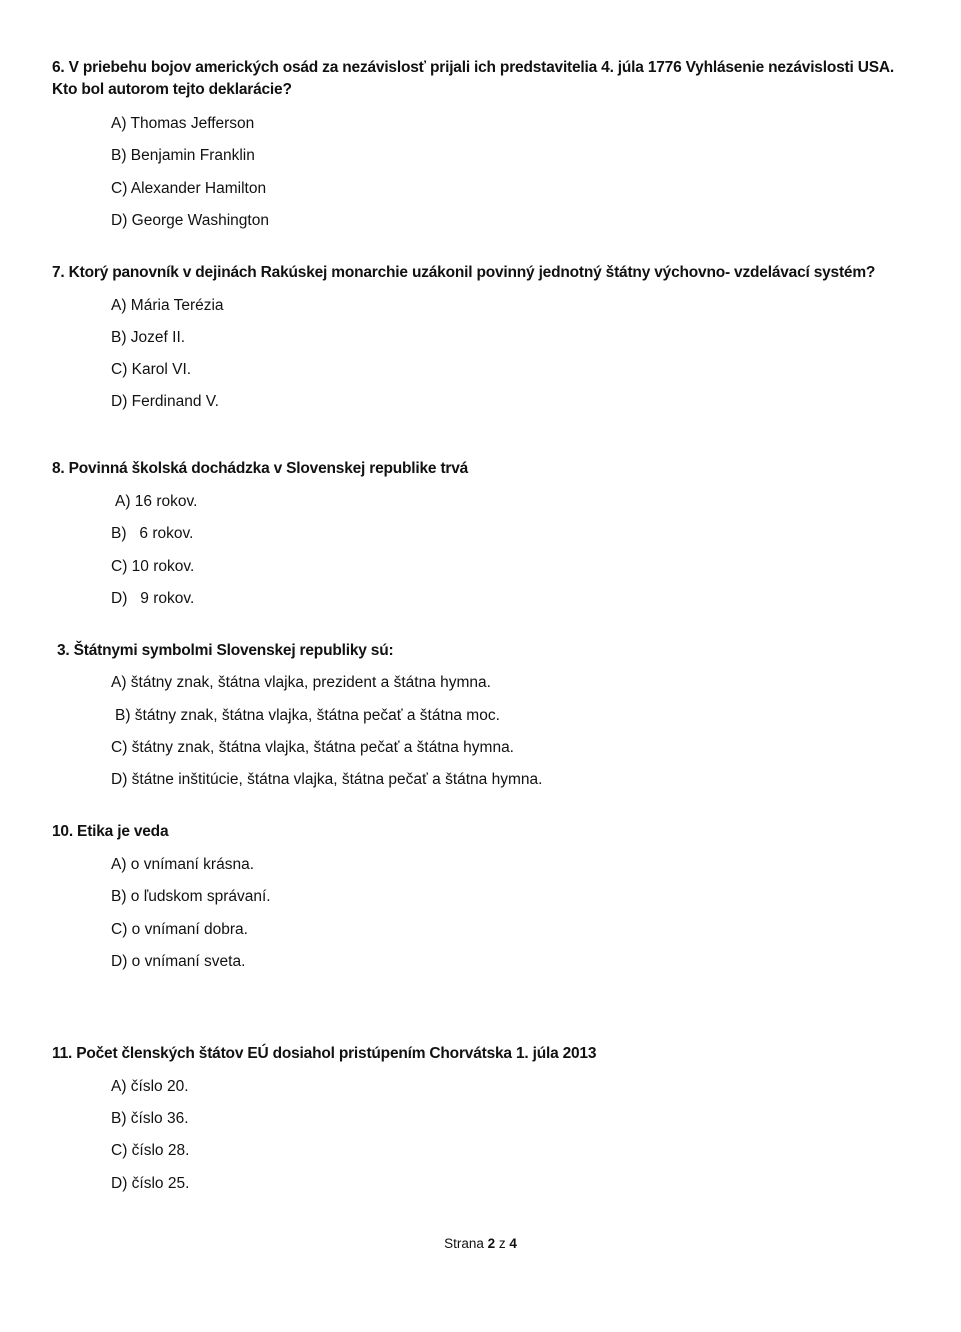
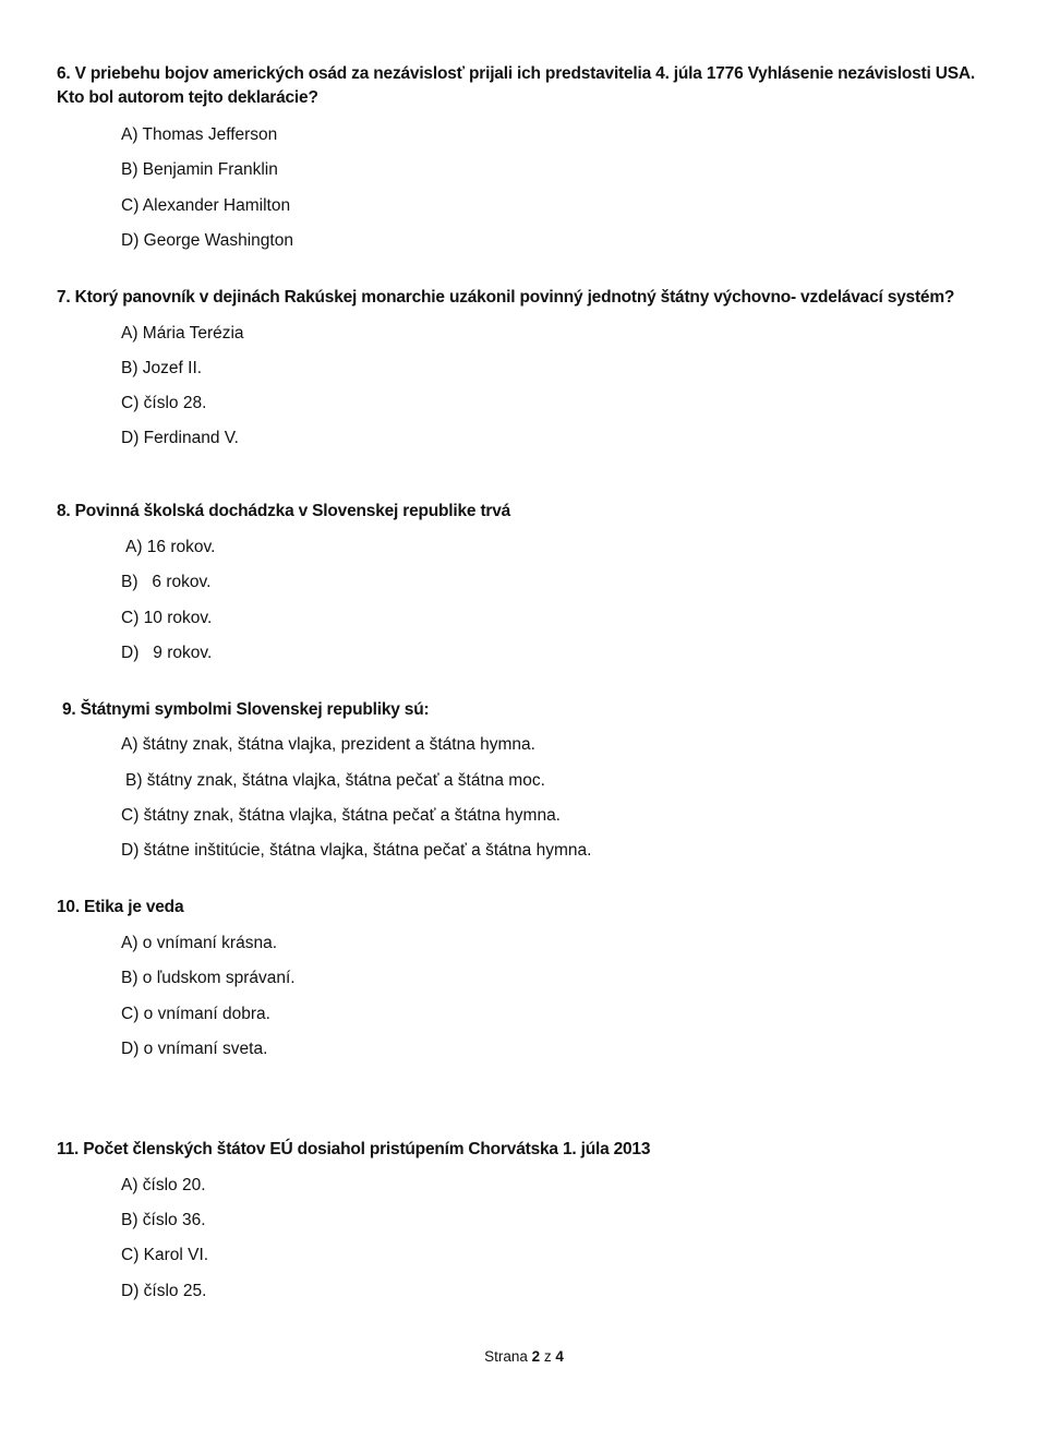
  6. V priebehu bojov amerických osád za nezávislosť prijali ich predstavitelia 4. júla 1776 Vyhlásenie nezávislosti USA. Kto bol autorom tejto deklarácie?
  A) Thomas Jefferson
  B) Benjamin Franklin
  C) Alexander Hamilton
  D) George Washington
  7. Ktorý panovník v dejinách Rakúskej monarchie uzákonil povinný jednotný štátny výchovno- vzdelávací systém?
  A) Mária Terézia
  B) Jozef II.
- C) Karol VI.
+ C) číslo 28.
  D) Ferdinand V.
  8. Povinná školská dochádzka v Slovenskej republike trvá
  A) 16 rokov.
  B) 6 rokov.
  C) 10 rokov.
  D) 9 rokov.
- 3. Štátnymi symbolmi Slovenskej republiky sú:
+ 9. Štátnymi symbolmi Slovenskej republiky sú:
  A) štátny znak, štátna vlajka, prezident a štátna hymna.
  B) štátny znak, štátna vlajka, štátna pečať a štátna moc.
  C) štátny znak, štátna vlajka, štátna pečať a štátna hymna.
  D) štátne inštitúcie, štátna vlajka, štátna pečať a štátna hymna.
  10. Etika je veda
  A) o vnímaní krásna.
  B) o ľudskom správaní.
  C) o vnímaní dobra.
  D) o vnímaní sveta.
  11. Počet členských štátov EÚ dosiahol pristúpením Chorvátska 1. júla 2013
  A) číslo 20.
  B) číslo 36.
- C) číslo 28.
+ C) Karol VI.
  D) číslo 25.
  Strana 2 z 4
